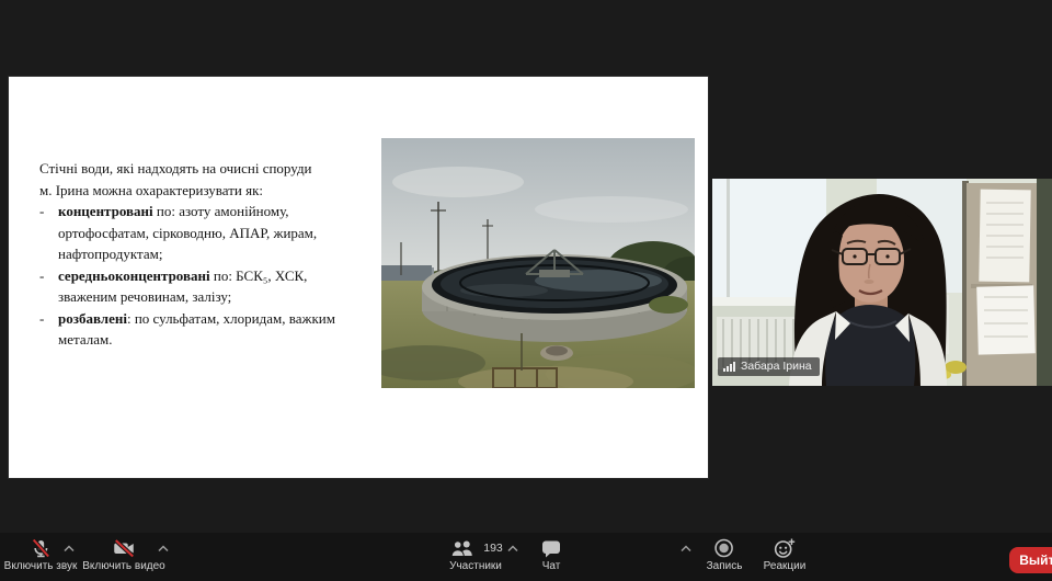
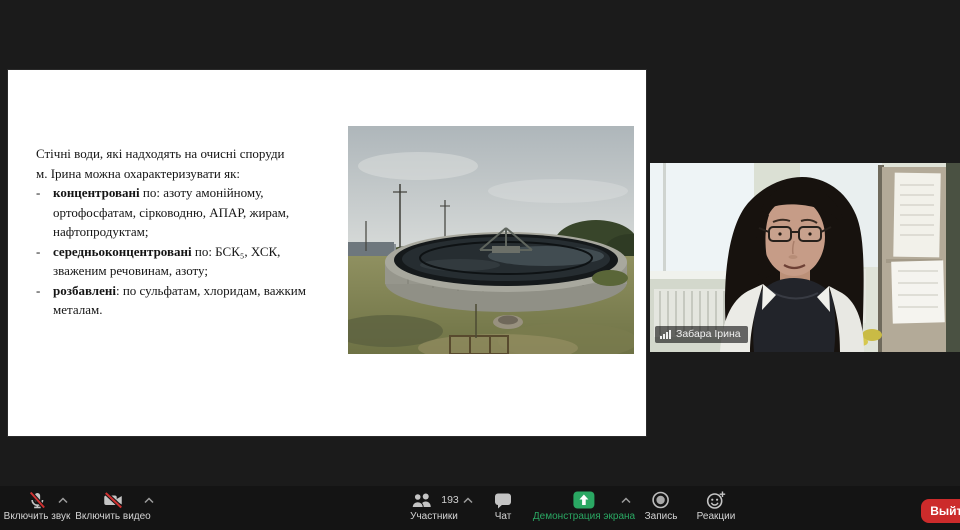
  Стічні води, які надходять на очисні споруди
  м. Ірина можна охарактеризувати як:
  -
  концентровані по: азоту амонійному, ортофосфатам, сірководню, АПАР, жирам, нафтопродуктам;
  -
- середньоконцентровані по: БСК₅, ХСК, зваженим речовинам, залізу;
+ середньоконцентровані по: БСК₅, ХСК, зваженим речовинам, азоту;
  -
  розбавлені: по сульфатам, хлоридам, важким металам.
  Забара Ірина
  Включить звук
  Включить видео
  193
  Участники
  Чат
+ Демонстрация экрана
  Запись
  Реакции
  Выйт
